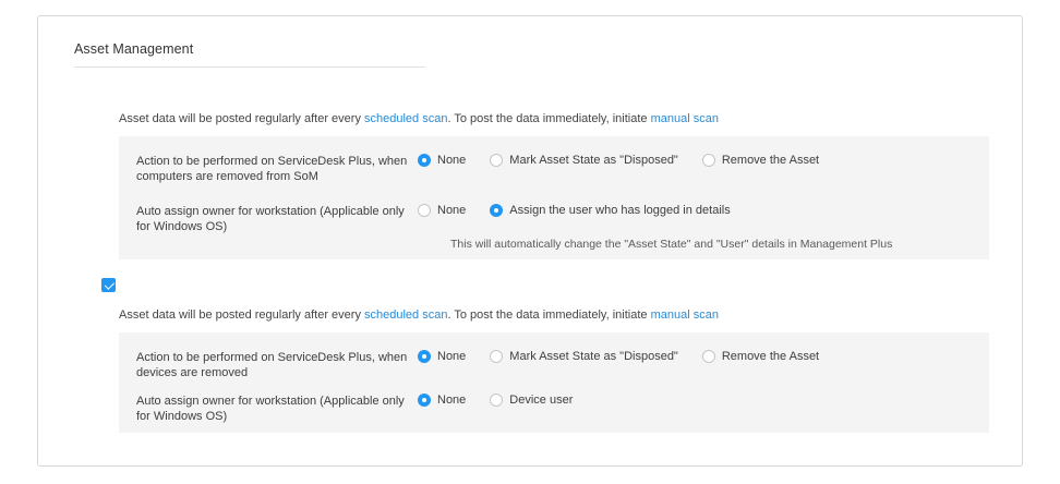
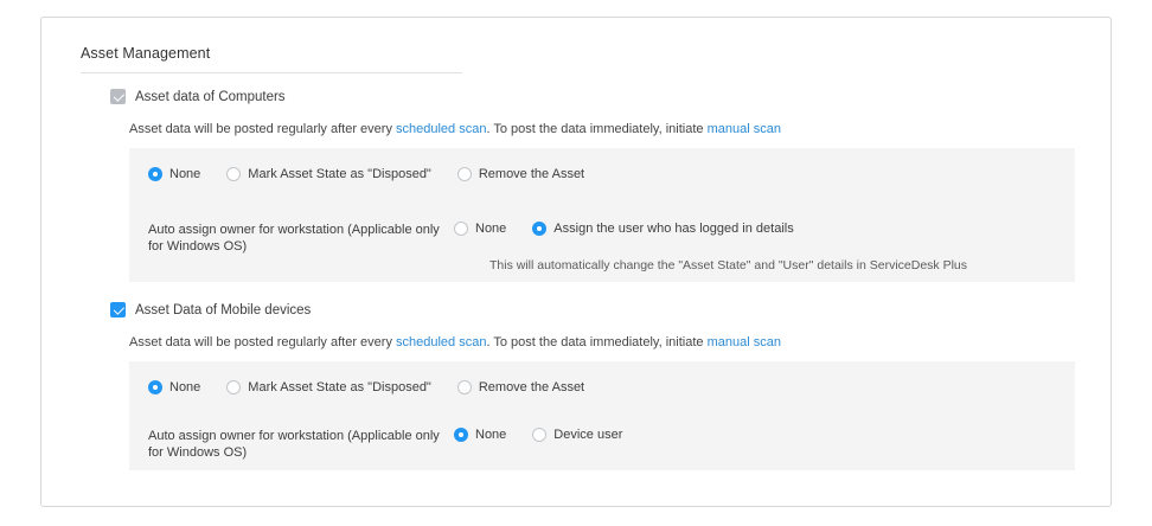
  Asset Management
+ Asset data of Computers
  Asset data will be posted regularly after every scheduled scan. To post the data immediately, initiate manual scan
- Action to be performed on ServiceDesk Plus, when computers are removed from SoM
  None
  Mark Asset State as "Disposed"
  Remove the Asset
  Auto assign owner for workstation (Applicable only for Windows OS)
  None
  Assign the user who has logged in details
- This will automatically change the "Asset State" and "User" details in Management Plus
+ This will automatically change the "Asset State" and "User" details in ServiceDesk Plus
+ Asset Data of Mobile devices
  Asset data will be posted regularly after every scheduled scan. To post the data immediately, initiate manual scan
- Action to be performed on ServiceDesk Plus, when devices are removed
  None
  Mark Asset State as "Disposed"
  Remove the Asset
  Auto assign owner for workstation (Applicable only for Windows OS)
  None
  Device user
